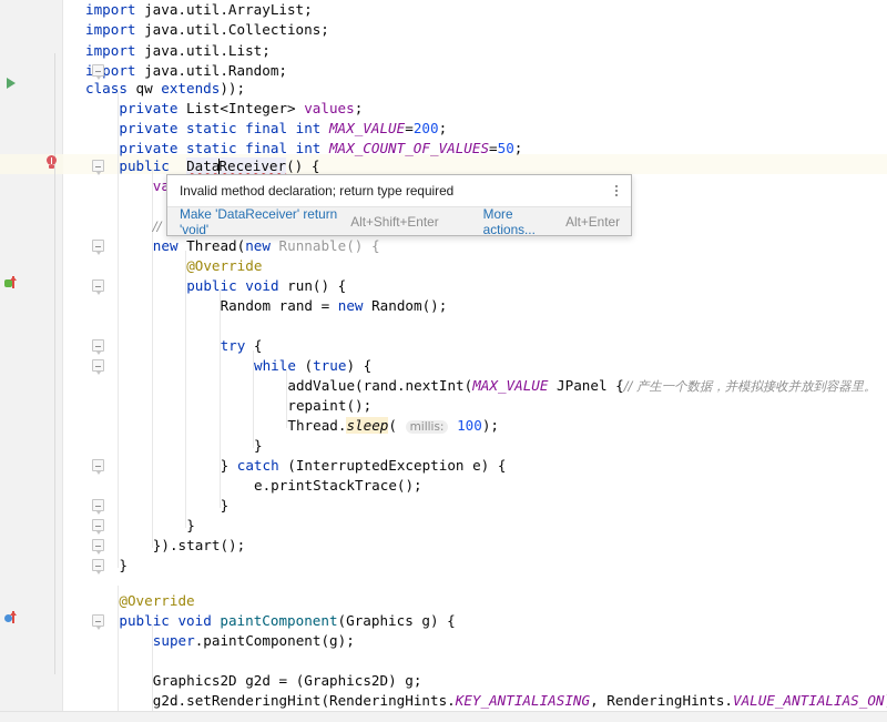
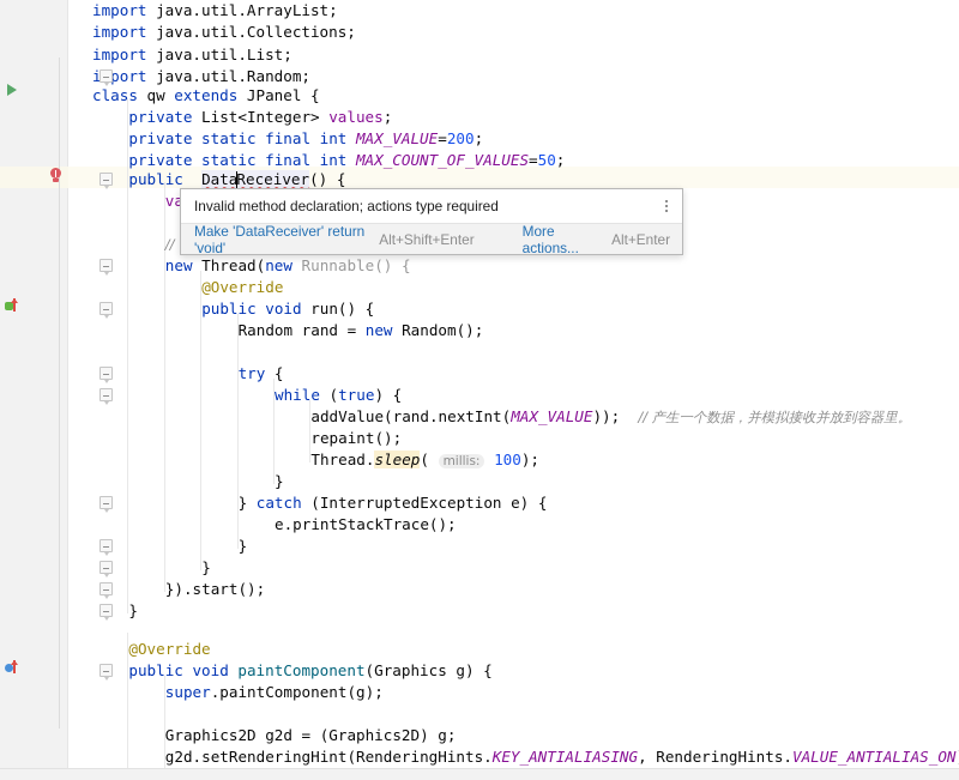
  import java.util.ArrayList;
  import java.util.Collections;
  import java.util.List;
  iport java.util.Random;
- class qw extends));
+ class qw extends JPanel {
  private List<Integer> values;
  private static final int MAX_VALUE=200;
  private static final int MAX_COUNT_OF_VALUES=50;
  public DataReceiver() {
  new Thread(new Runnable() {
  @Override
  public void run() {
  Random rand = new Random();
  try {
  while (true) {
- addValue(rand.nextInt(MAX_VALUE JPanel {// 产生一个数据，并模拟接收并放到容器里。
+ addValue(rand.nextInt(MAX_VALUE)); // 产生一个数据，并模拟接收并放到容器里。
  repaint();
  Thread.sleep( millis: 100);
  }
  } catch (InterruptedException e) {
  e.printStackTrace();
  }
  }
  }).start();
  }
  @Override
  public void paintComponent(Graphics g) {
  super.paintComponent(g);
  Graphics2D g2d = (Graphics2D) g;
  g2d.setRenderingHint(RenderingHints.KEY_ANTIALIASING, RenderingHints.VALUE_ANTIALIAS_ON
- Invalid method declaration; return type required
+ Invalid method declaration; actions type required
  Make 'DataReceiver' return 'void'
  Alt+Shift+Enter
  More actions...
  Alt+Enter
